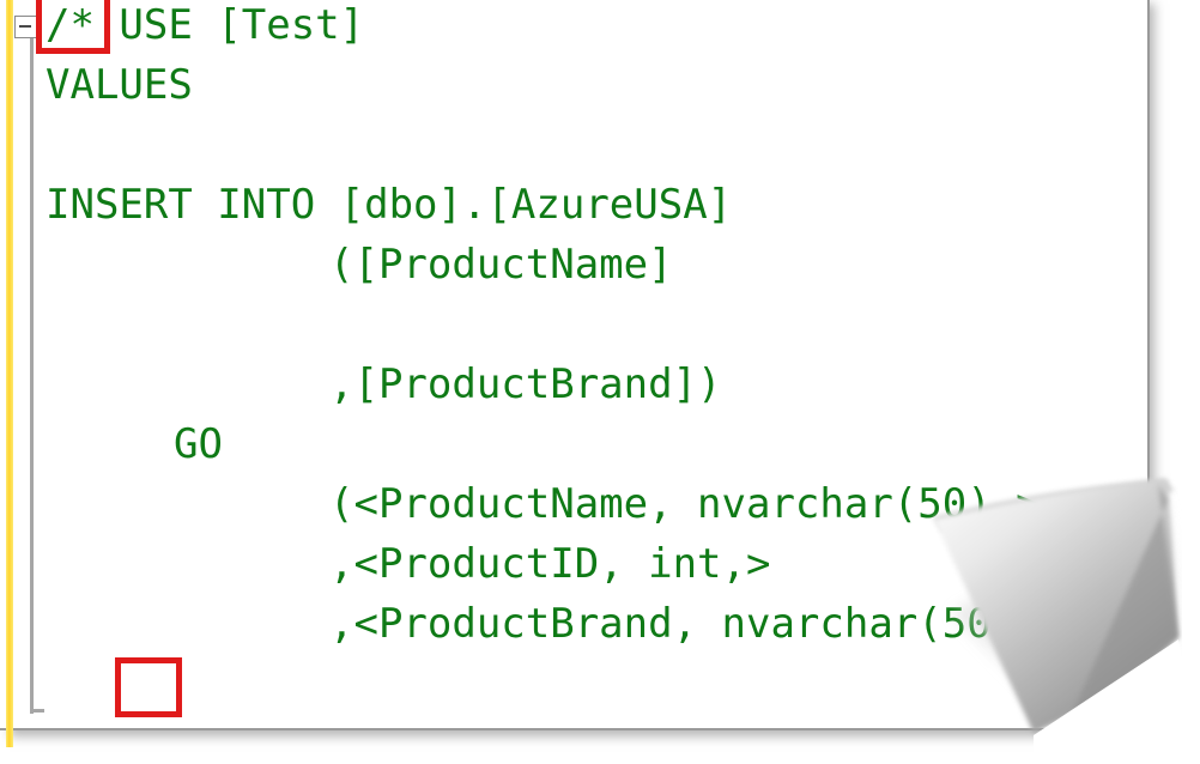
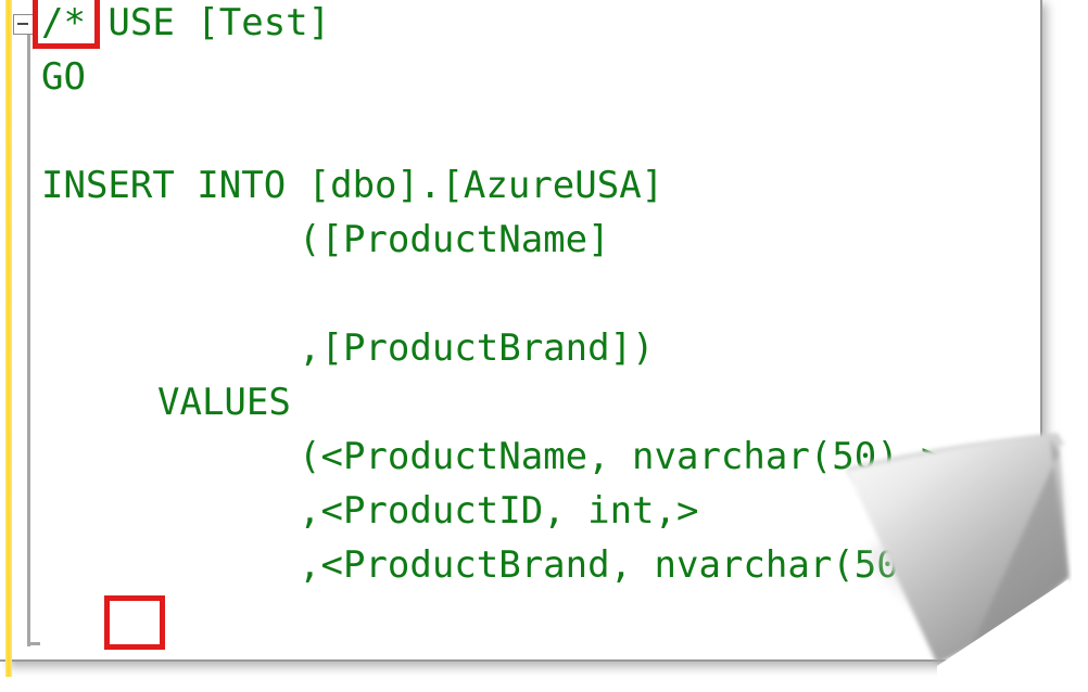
  /* USE [Test]
- VALUES
+ GO
  INSERT INTO [dbo].[AzureUSA]
  ([ProductName]
  ,[ProductBrand])
- GO
+ VALUES
  (<ProductName, nvarchar(50)
  ,<ProductID, int,>
  ,<ProductBrand, nvarchar(50
